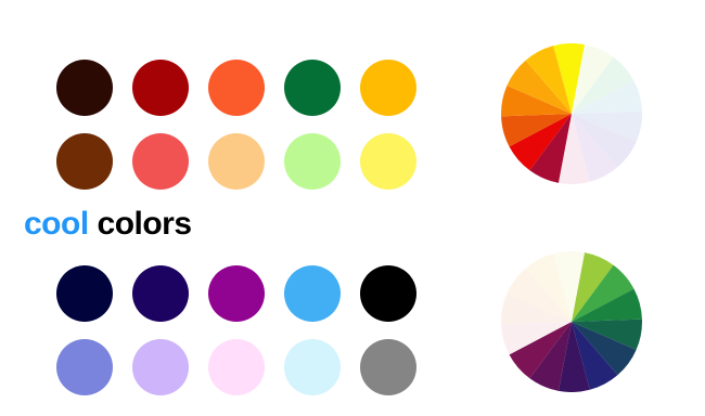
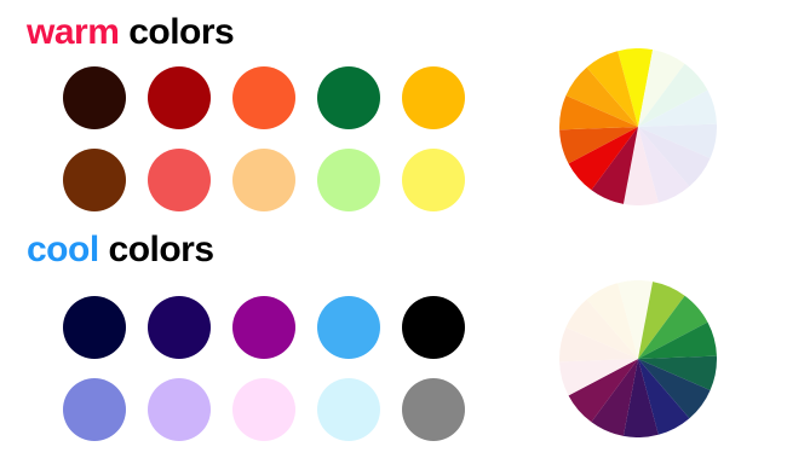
+ warm colors
  cool colors
